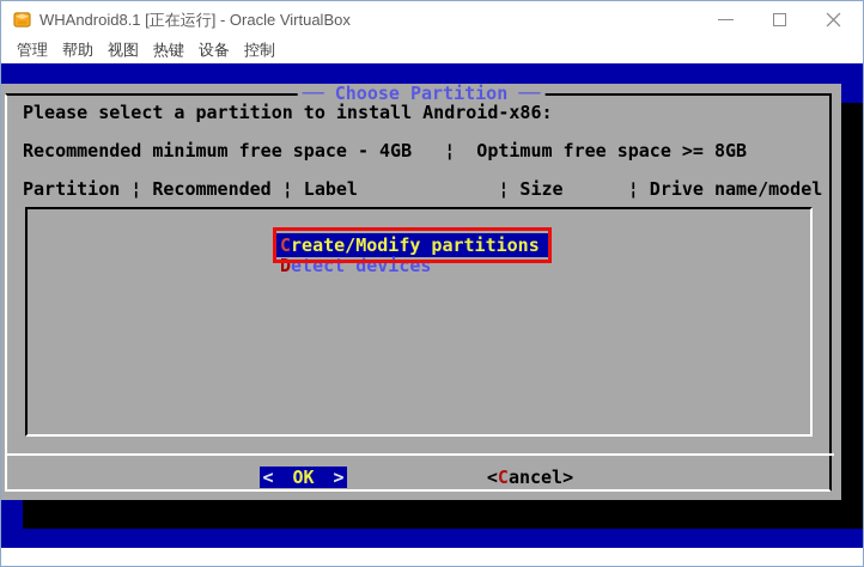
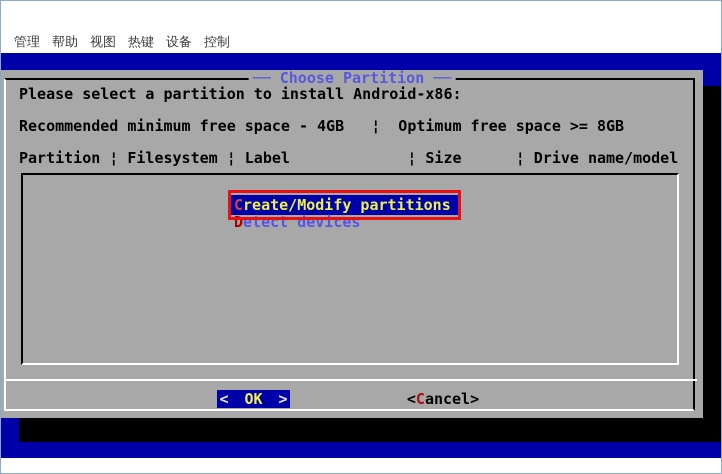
- WHAndroid8.1 [正在运行] - Oracle VirtualBox
  管理
  帮助
  视图
  热键
  设备
  控制
  ── Choose Partition ──
  Please select a partition to install Android-x86:
  Recommended minimum free space - 4GB ¦ Optimum free space >= 8GB
- Partition ¦ Recommended ¦ Label ¦ Size ¦ Drive name/model
+ Partition ¦ Filesystem ¦ Label ¦ Size ¦ Drive name/model
  Create/Modify partitions
  Detect devices
  < OK >
  <Cancel>
